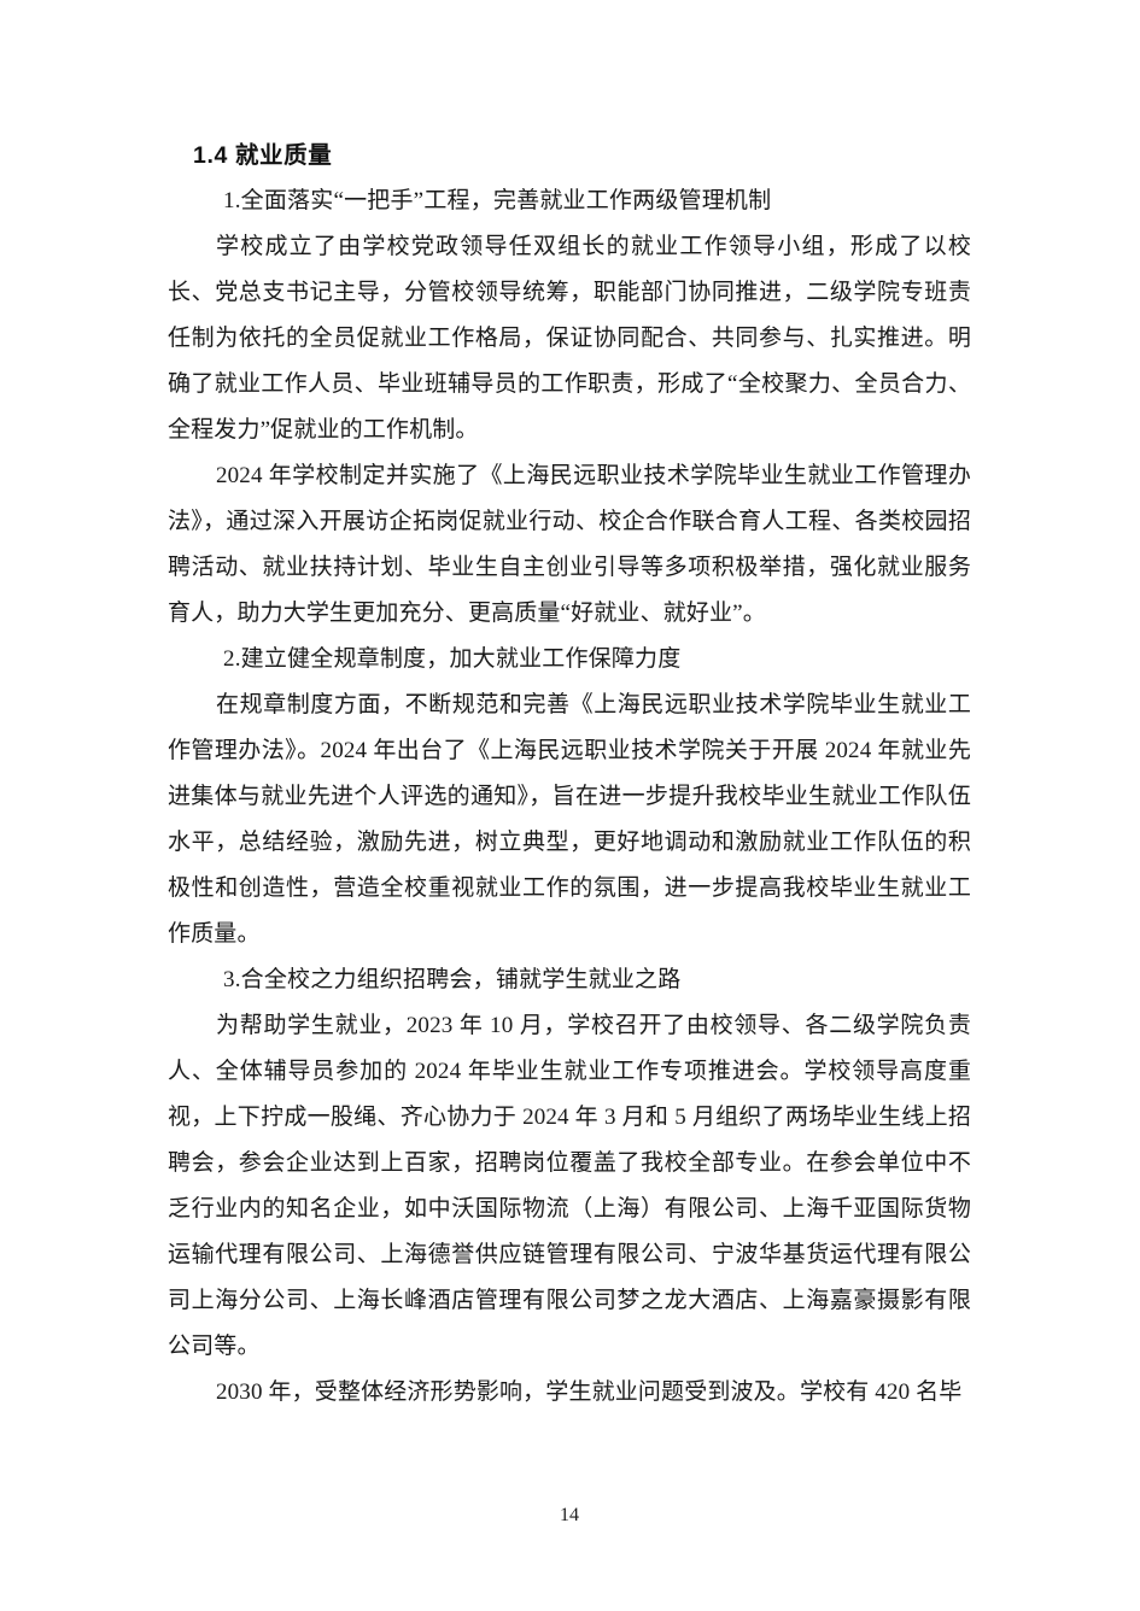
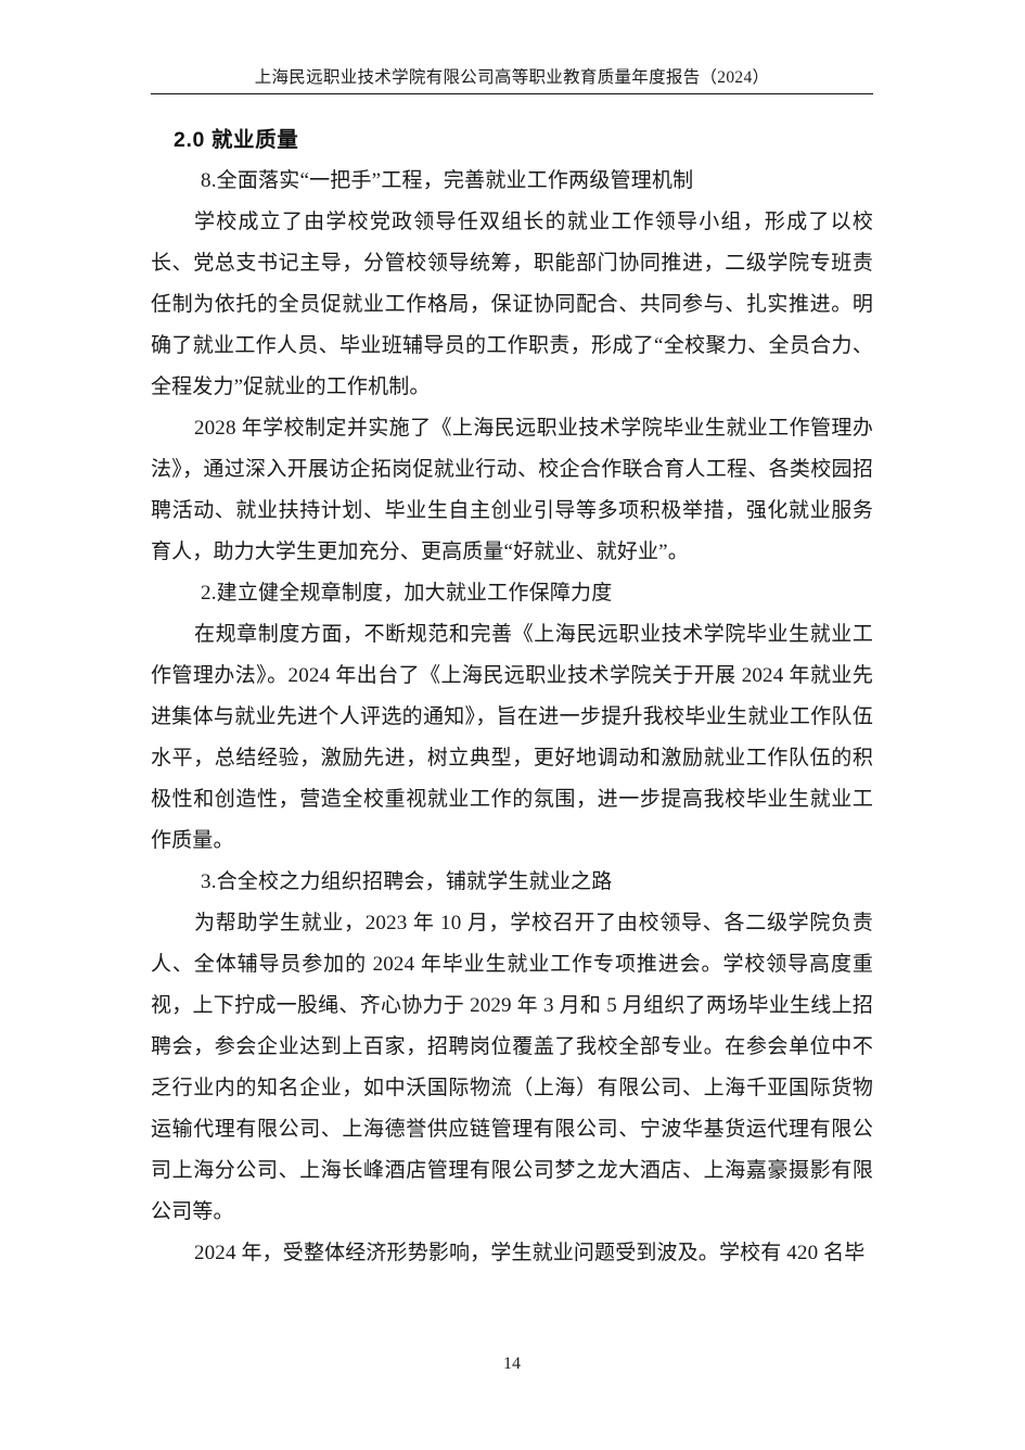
+ 上海民远职业技术学院有限公司高等职业教育质量年度报告（2024）
- 1.4 就业质量
+ 2.0 就业质量
- 1.全面落实“一把手”工程，完善就业工作两级管理机制
+ 8.全面落实“一把手”工程，完善就业工作两级管理机制
  学校成立了由学校党政领导任双组长的就业工作领导小组，形成了以校长、党总支书记主导，分管校领导统筹，职能部门协同推进，二级学院专班责任制为依托的全员促就业工作格局，保证协同配合、共同参与、扎实推进。明确了就业工作人员、毕业班辅导员的工作职责，形成了“全校聚力、全员合力、全程发力”促就业的工作机制。
- 2024 年学校制定并实施了《上海民远职业技术学院毕业生就业工作管理办法》，通过深入开展访企拓岗促就业行动、校企合作联合育人工程、各类校园招聘活动、就业扶持计划、毕业生自主创业引导等多项积极举措，强化就业服务育人，助力大学生更加充分、更高质量“好就业、就好业”。
+ 2028 年学校制定并实施了《上海民远职业技术学院毕业生就业工作管理办法》，通过深入开展访企拓岗促就业行动、校企合作联合育人工程、各类校园招聘活动、就业扶持计划、毕业生自主创业引导等多项积极举措，强化就业服务育人，助力大学生更加充分、更高质量“好就业、就好业”。
  2.建立健全规章制度，加大就业工作保障力度
  在规章制度方面，不断规范和完善《上海民远职业技术学院毕业生就业工作管理办法》。2024 年出台了《上海民远职业技术学院关于开展 2024 年就业先进集体与就业先进个人评选的通知》，旨在进一步提升我校毕业生就业工作队伍水平，总结经验，激励先进，树立典型，更好地调动和激励就业工作队伍的积极性和创造性，营造全校重视就业工作的氛围，进一步提高我校毕业生就业工作质量。
  3.合全校之力组织招聘会，铺就学生就业之路
- 为帮助学生就业，2023 年 10 月，学校召开了由校领导、各二级学院负责人、全体辅导员参加的 2024 年毕业生就业工作专项推进会。学校领导高度重视，上下拧成一股绳、齐心协力于 2024 年 3 月和 5 月组织了两场毕业生线上招聘会，参会企业达到上百家，招聘岗位覆盖了我校全部专业。在参会单位中不乏行业内的知名企业，如中沃国际物流（上海）有限公司、上海千亚国际货物运输代理有限公司、上海德誉供应链管理有限公司、宁波华基货运代理有限公司上海分公司、上海长峰酒店管理有限公司梦之龙大酒店、上海嘉豪摄影有限公司等。
+ 为帮助学生就业，2023 年 10 月，学校召开了由校领导、各二级学院负责人、全体辅导员参加的 2024 年毕业生就业工作专项推进会。学校领导高度重视，上下拧成一股绳、齐心协力于 2029 年 3 月和 5 月组织了两场毕业生线上招聘会，参会企业达到上百家，招聘岗位覆盖了我校全部专业。在参会单位中不乏行业内的知名企业，如中沃国际物流（上海）有限公司、上海千亚国际货物运输代理有限公司、上海德誉供应链管理有限公司、宁波华基货运代理有限公司上海分公司、上海长峰酒店管理有限公司梦之龙大酒店、上海嘉豪摄影有限公司等。
- 2030 年，受整体经济形势影响，学生就业问题受到波及。学校有 420 名毕
+ 2024 年，受整体经济形势影响，学生就业问题受到波及。学校有 420 名毕
  14
